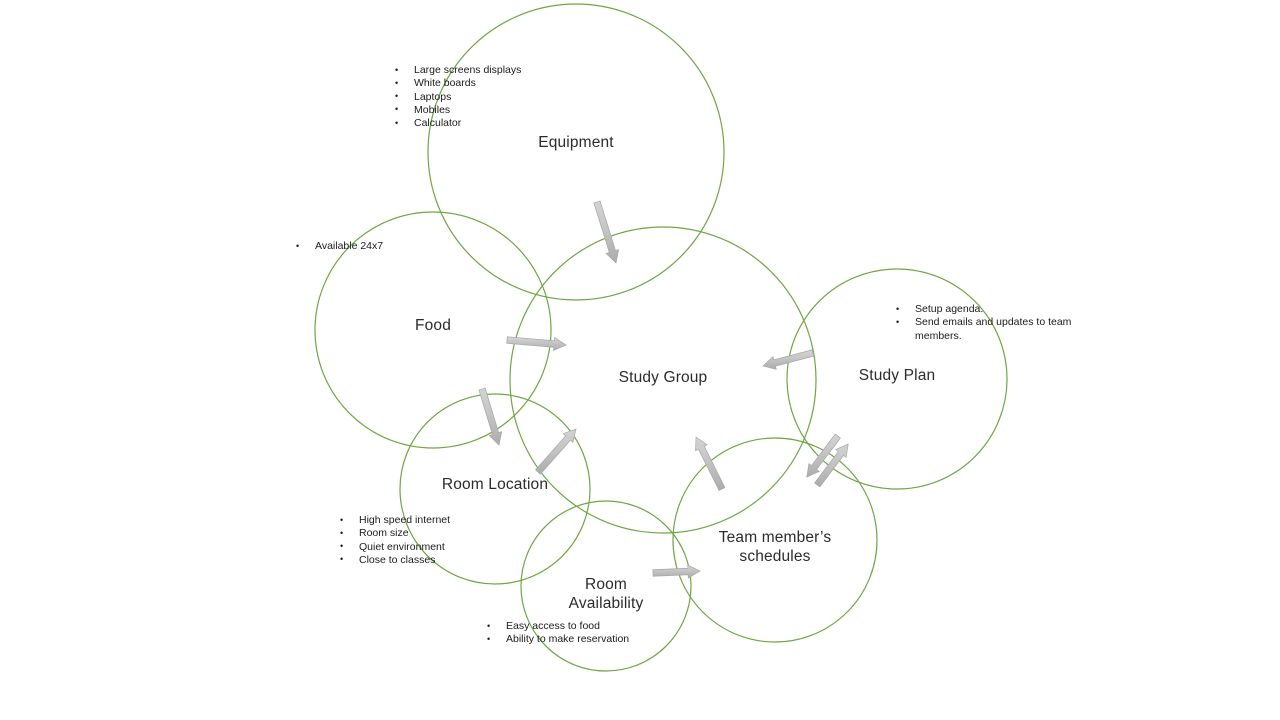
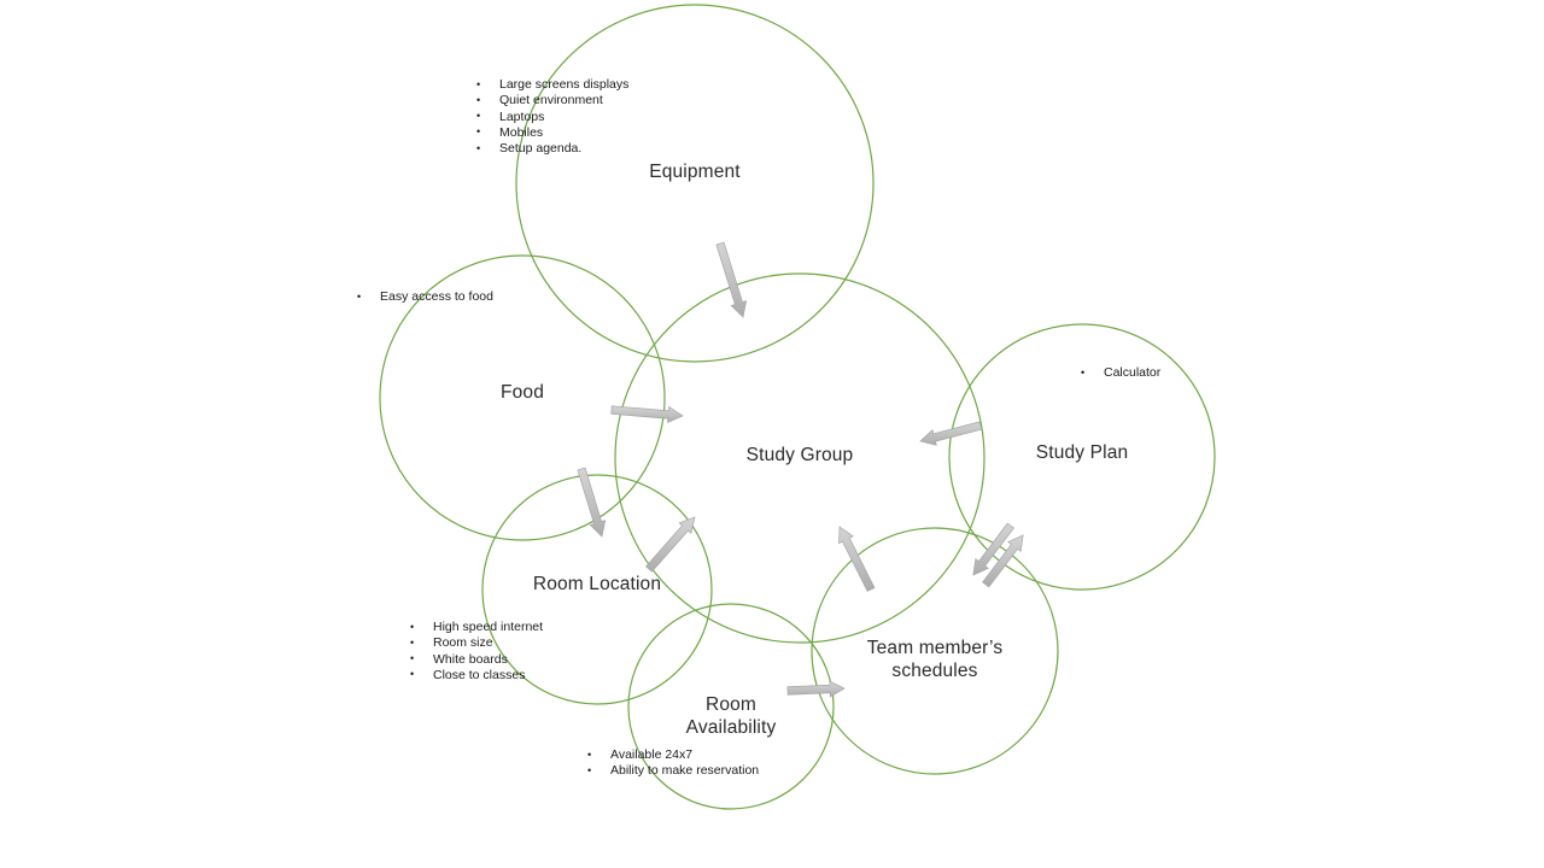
  Equipment
  Food
  Study Group
  Study Plan
  Room Location
  Room
  Availability
  Team member’s
  schedules
  Large screens displays
- White boards
+ Quiet environment
  Laptops
  Mobiles
- Calculator
+ Setup agenda.
- Available 24x7
+ Easy access to food
- Setup agenda.
+ Calculator
- Send emails and updates to team members.
  High speed internet
  Room size
- Quiet environment
+ White boards
  Close to classes
- Easy access to food
+ Available 24x7
  Ability to make reservation
